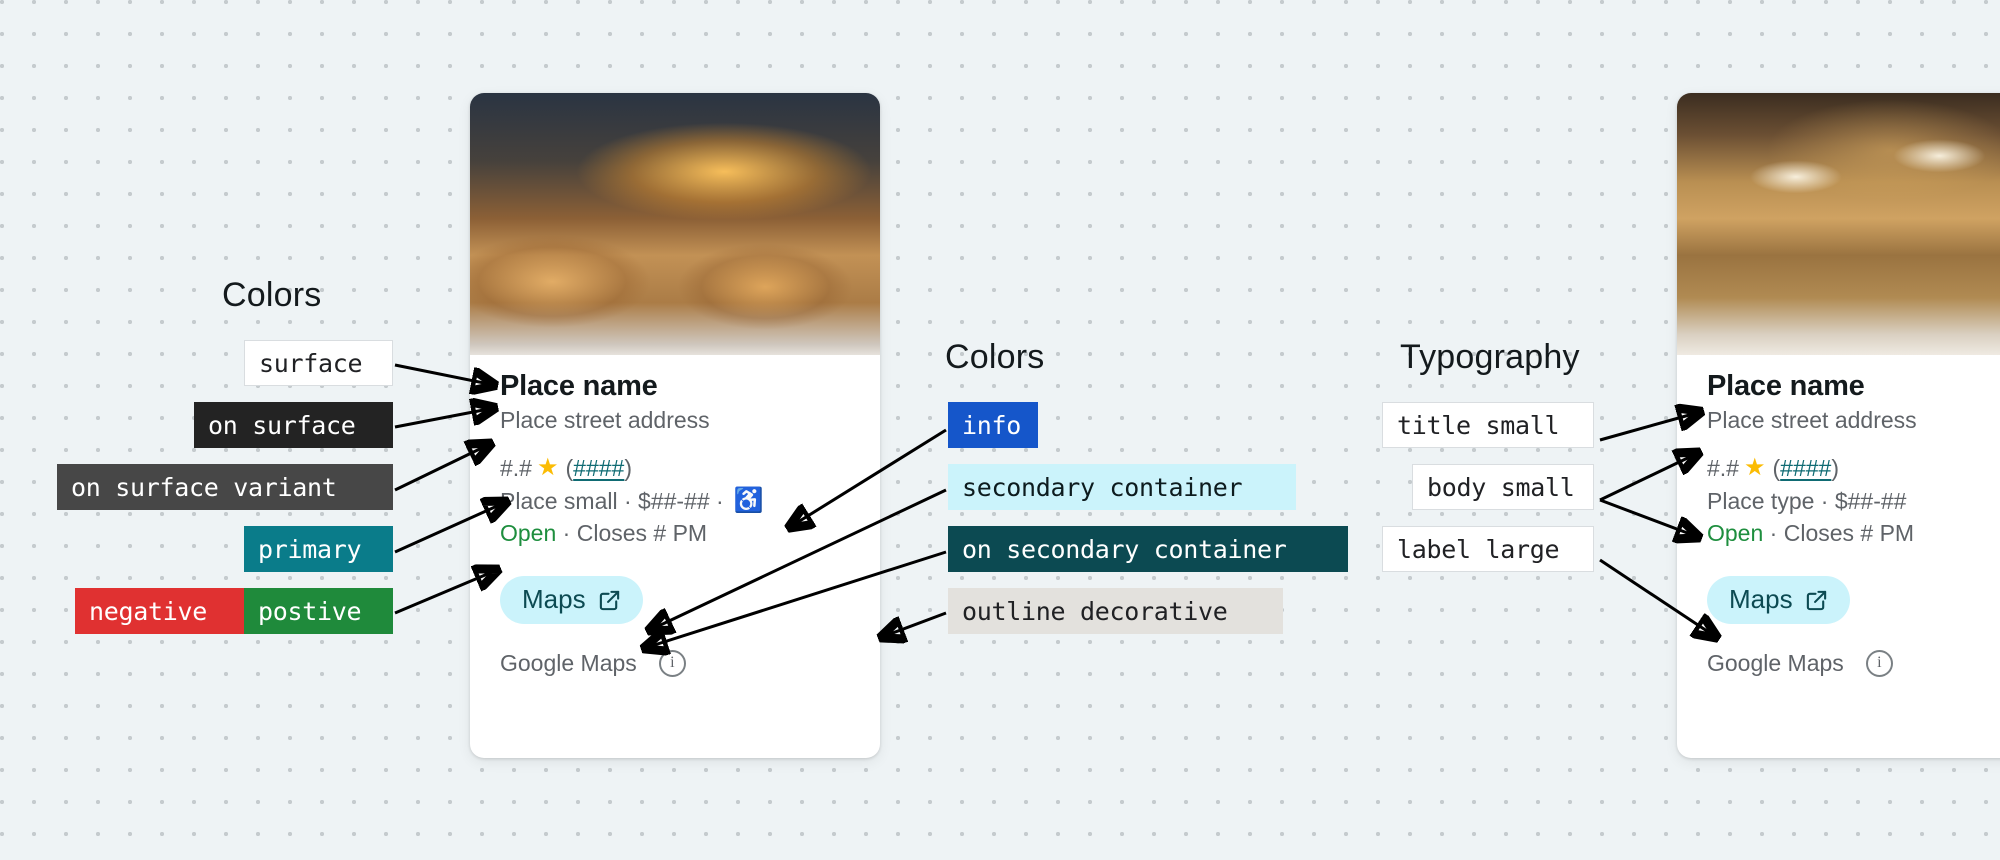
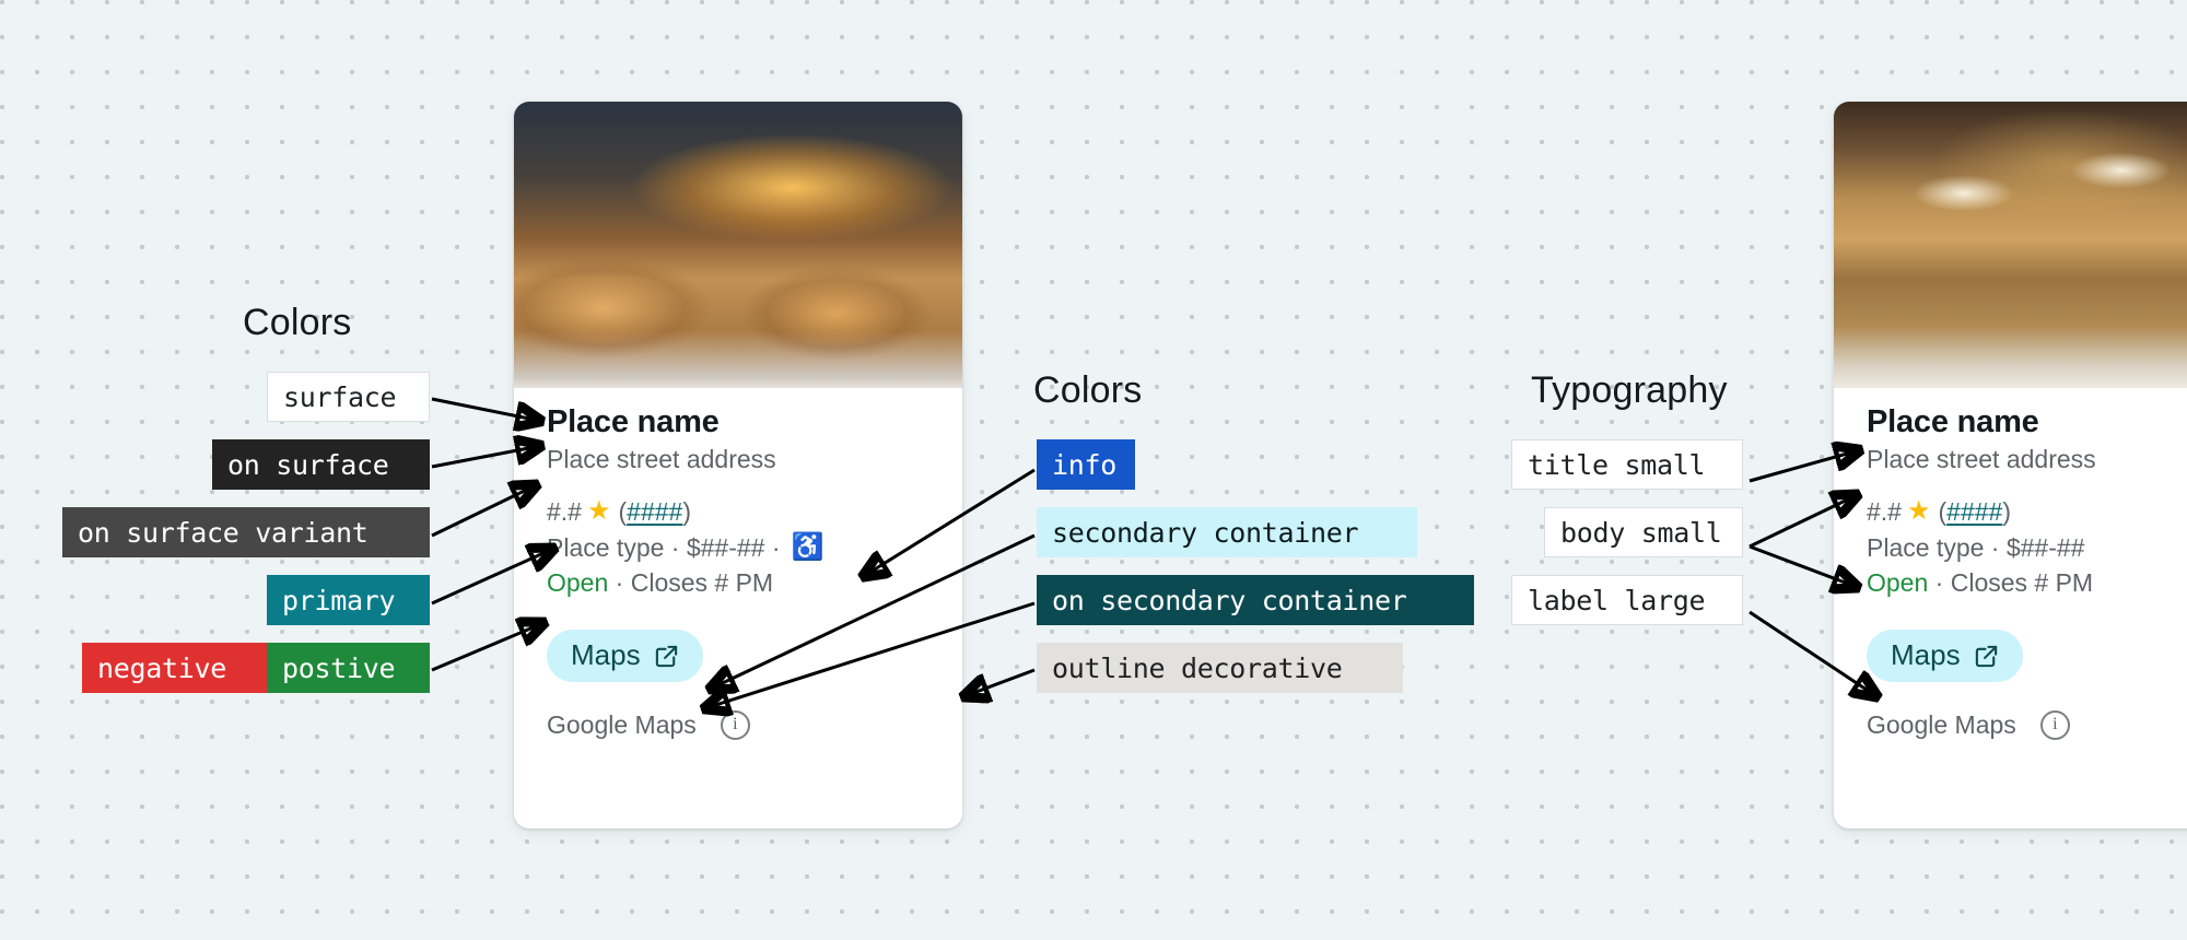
  Colors
  Colors
  Typography
  surface
  on surface
  on surface variant
  primary
  negative
  postive
  info
  secondary container
  on secondary container
  outline decorative
  title small
  body small
  label large
  Place name
  Place street address
  #.#
  ★
  (
  ####
  )
- Place small · $##-## ·
+ Place type · $##-## ·
  ♿
  Open · Closes # PM
  Maps
  Google Maps
  i
  Place name
  Place street address
  #.#
  ★
  (
  ####
  )
  Place type · $##-##
  Open · Closes # PM
  Maps
  Google Maps
  i
